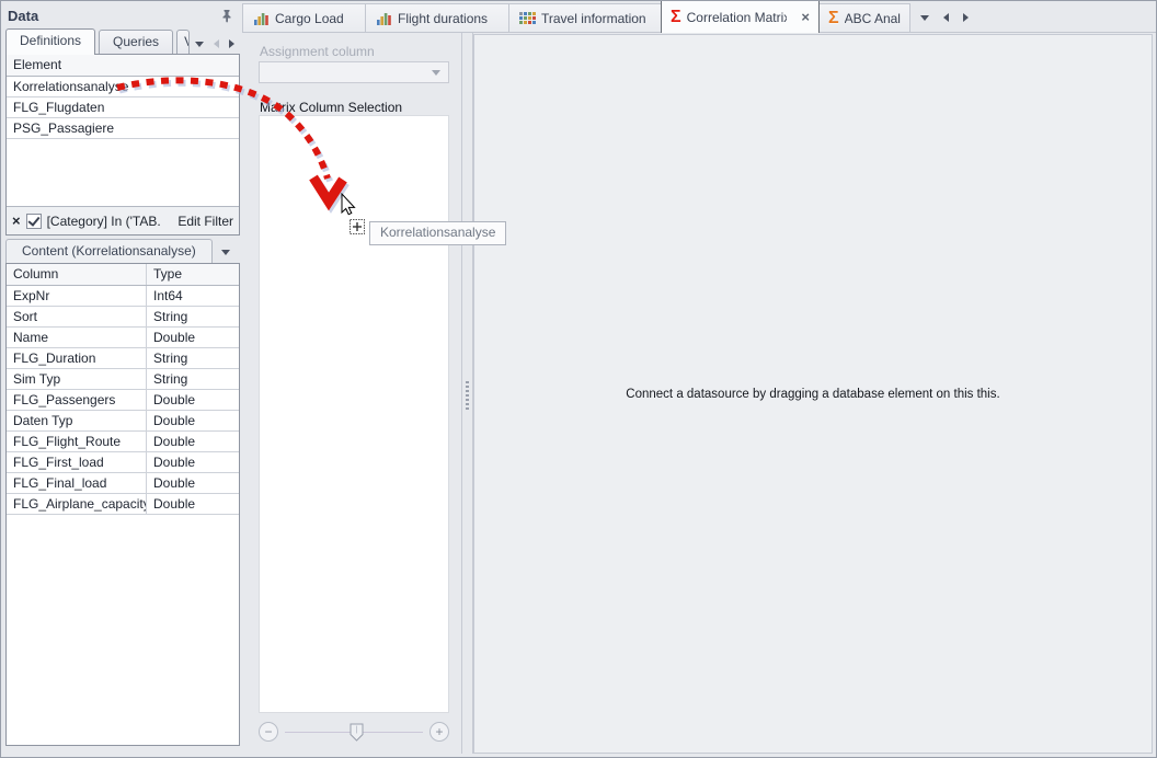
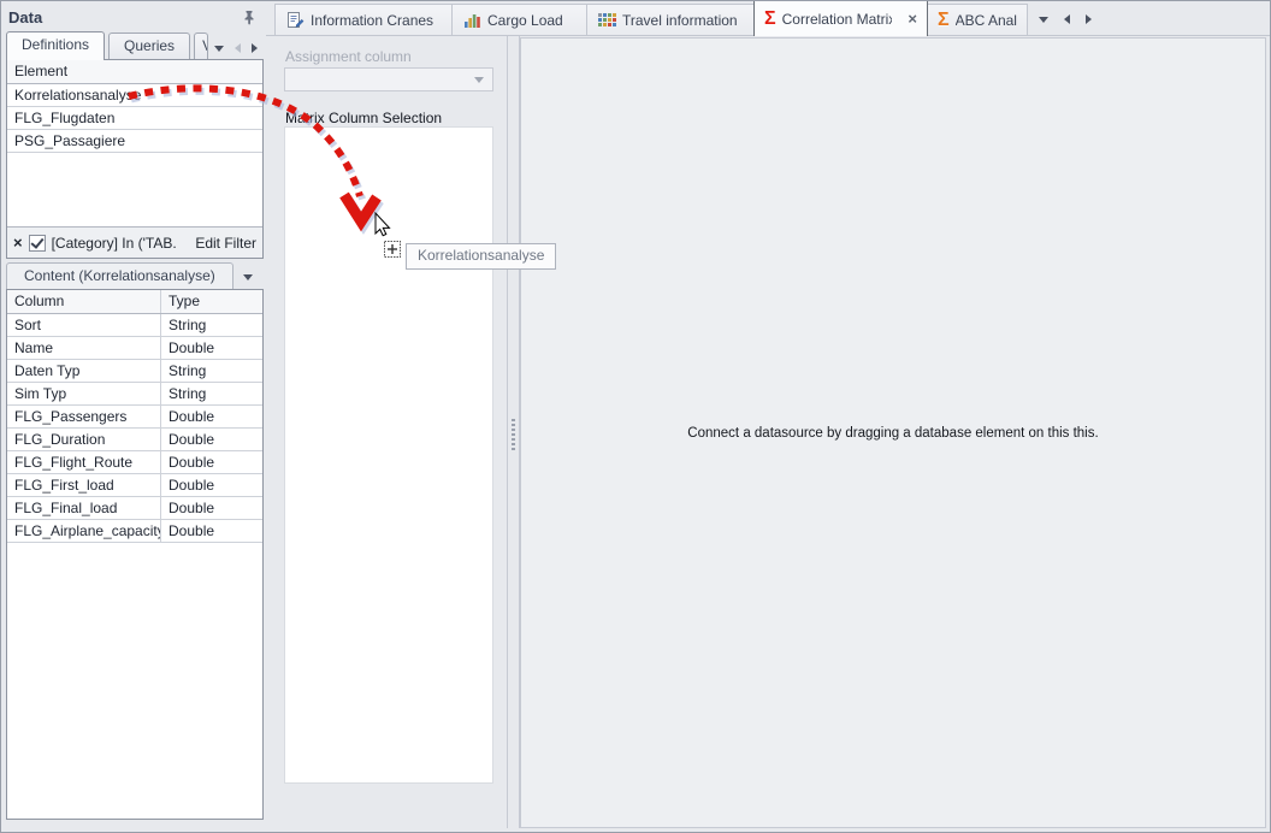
  Data
  Definitions
  Queries
  Element
  Korrelationsanalye
  FLG_Flugdaten
  PSG_Passagiere
  ×
  [Category] In ('TAB.
  Edit Filter
  Content (Korrelationsanalyse)
  Column
  Type
- ExpNr
- Int64
  Sort
  String
  Name
  Double
- FLG_Duration
+ Daten Typ
  String
  Sim Typ
  String
  FLG_Passengers
  Double
- Daten Typ
+ FLG_Duration
  Double
  FLG_Flight_Route
  Double
  FLG_First_load
  Double
  FLG_Final_load
  Double
  FLG_Airplane_capacity
  Double
+ Information Cranes
  Cargo Load
- Flight durations
  Travel information
  Σ
  Correlation Matrix
  ×
  Σ
  ABC Anal
  Assignment column
  Mrix Column Selection
- −
- +
  Connect a datasource by dragging a database element on this this.
  Korrelationsanalyse
